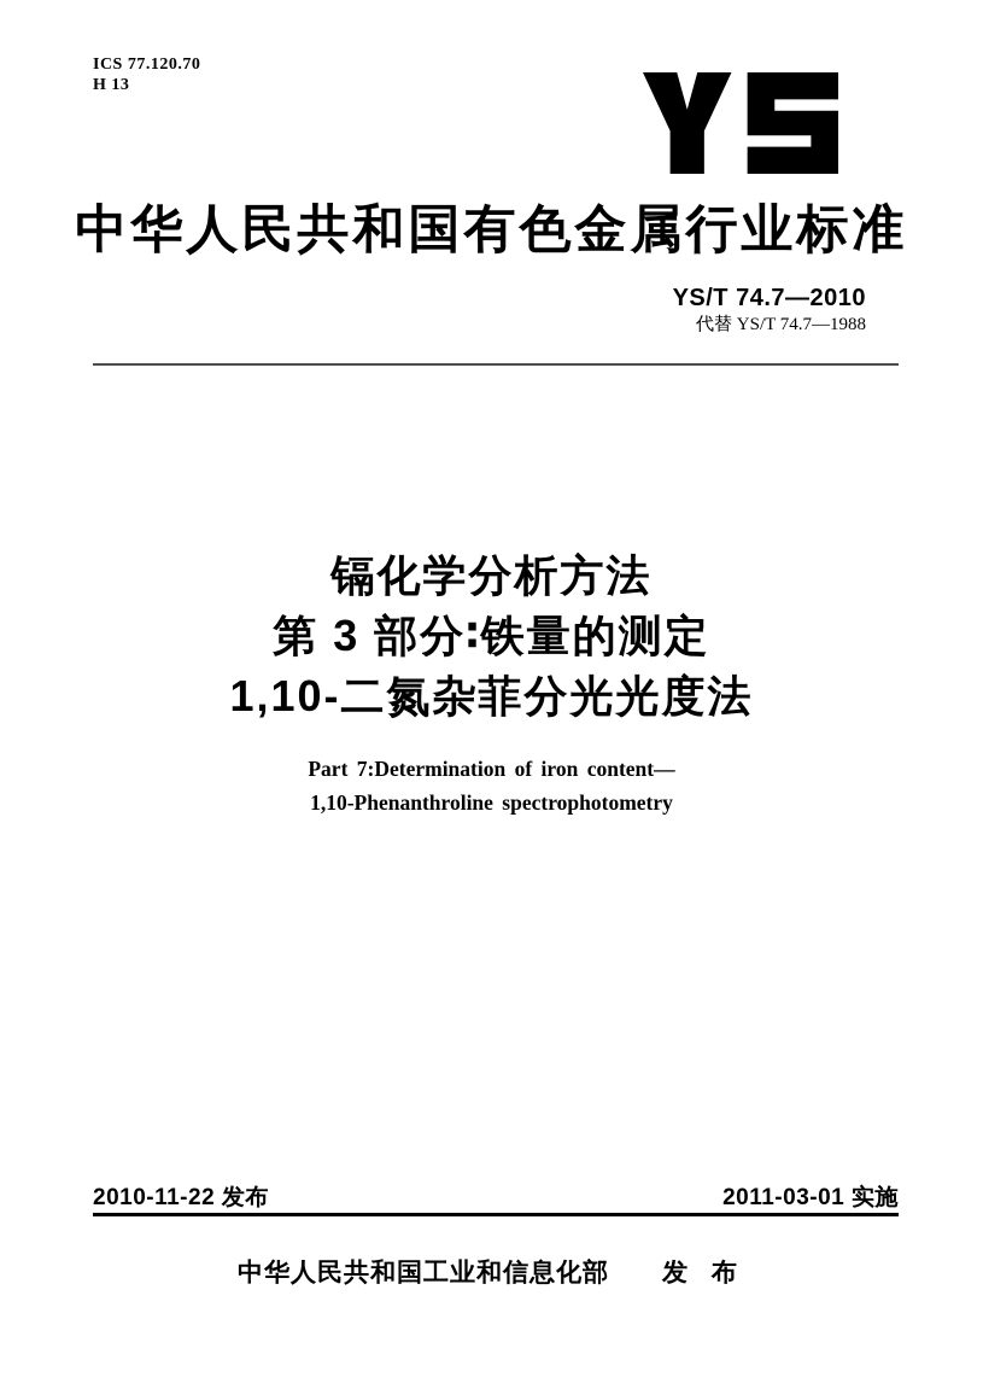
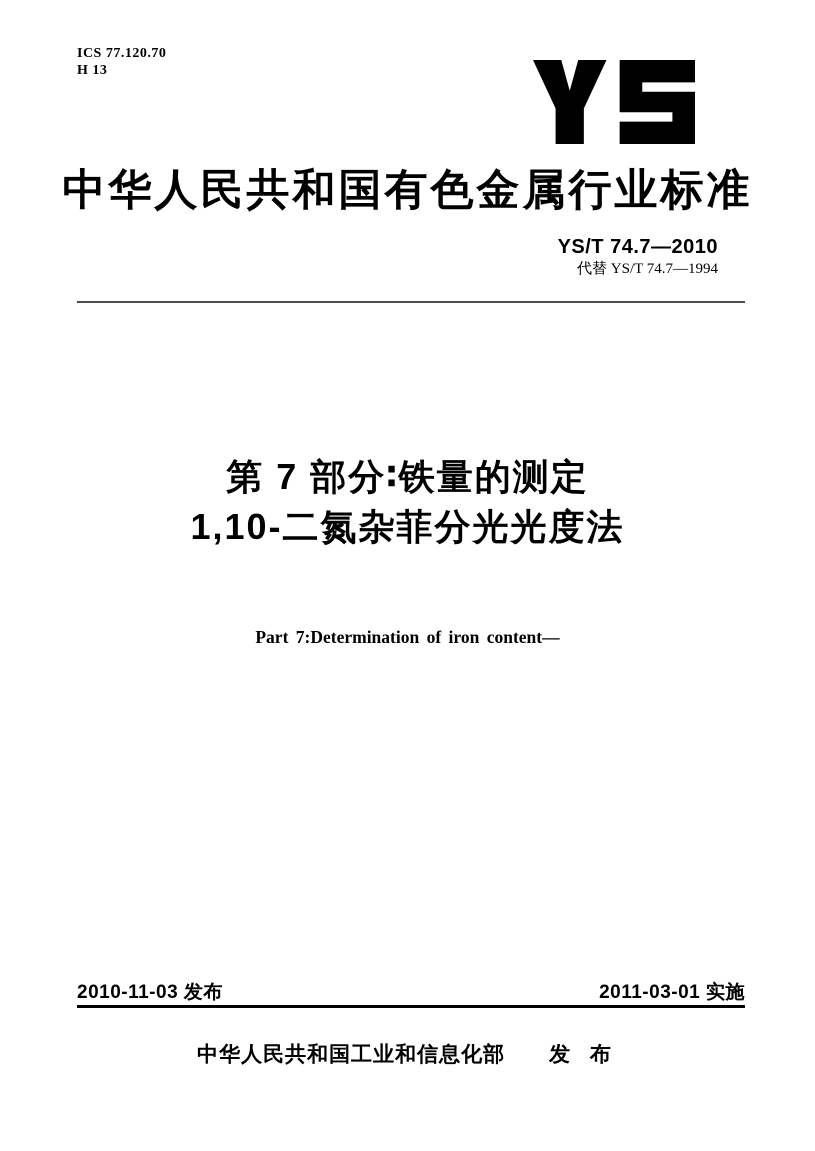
  ICS 77.120.70
  H 13
  中华人民共和国有色金属行业标准
  YS/T 74.7—2010
- 代替 YS/T 74.7—1988
+ 代替 YS/T 74.7—1994
- 镉化学分析方法
- 第 3 部分∶铁量的测定
+ 第 7 部分∶铁量的测定
  1,10-二氮杂菲分光光度法
  Part 7:Determination of iron content—
- 1,10-Phenanthroline spectrophotometry
- 2010-11-22 发布
+ 2010-11-03 发布
  2011-03-01 实施
  中华人民共和国工业和信息化部 发 布
